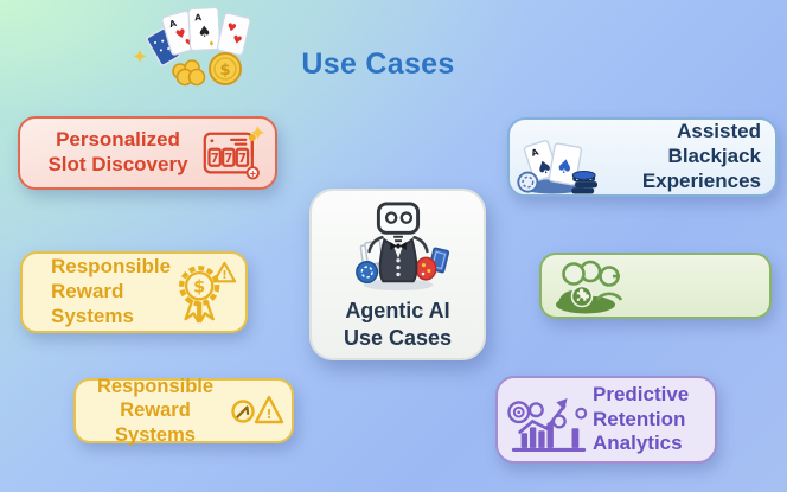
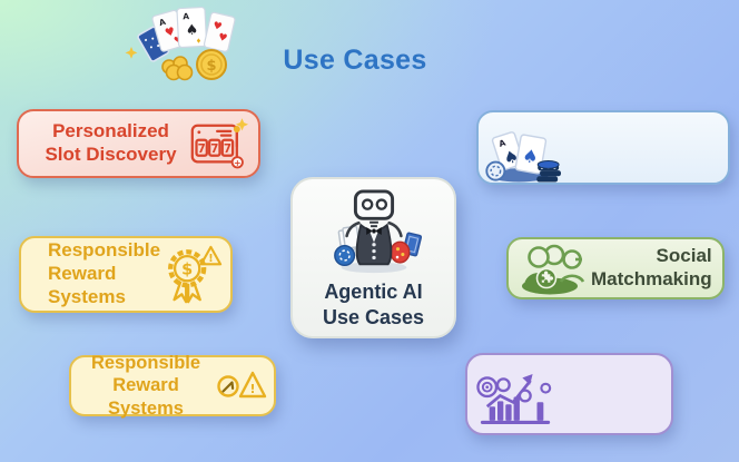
  $
  Use Cases
  Personalized
  Slot Discovery
  7
  7
  7
  +
- Assisted Blackjack
- Experiences
  Responsible
  Reward
  Systems
  $
  !
+ Social
+ Matchmaking
  Responsible
  Reward Systems
  !
- Predictive
- Retention
- Analytics
  Agentic AI
  Use Cases
